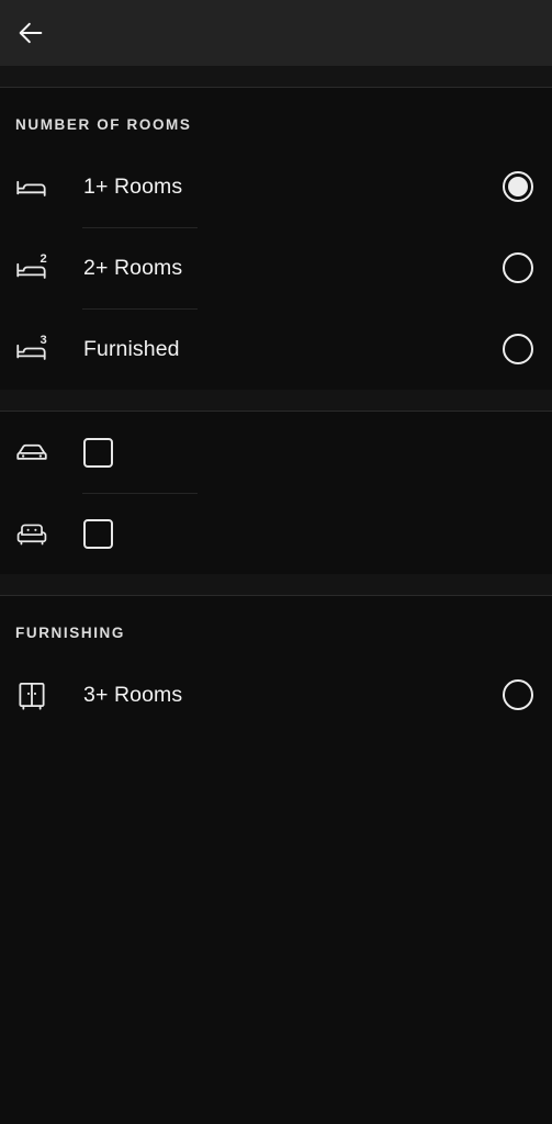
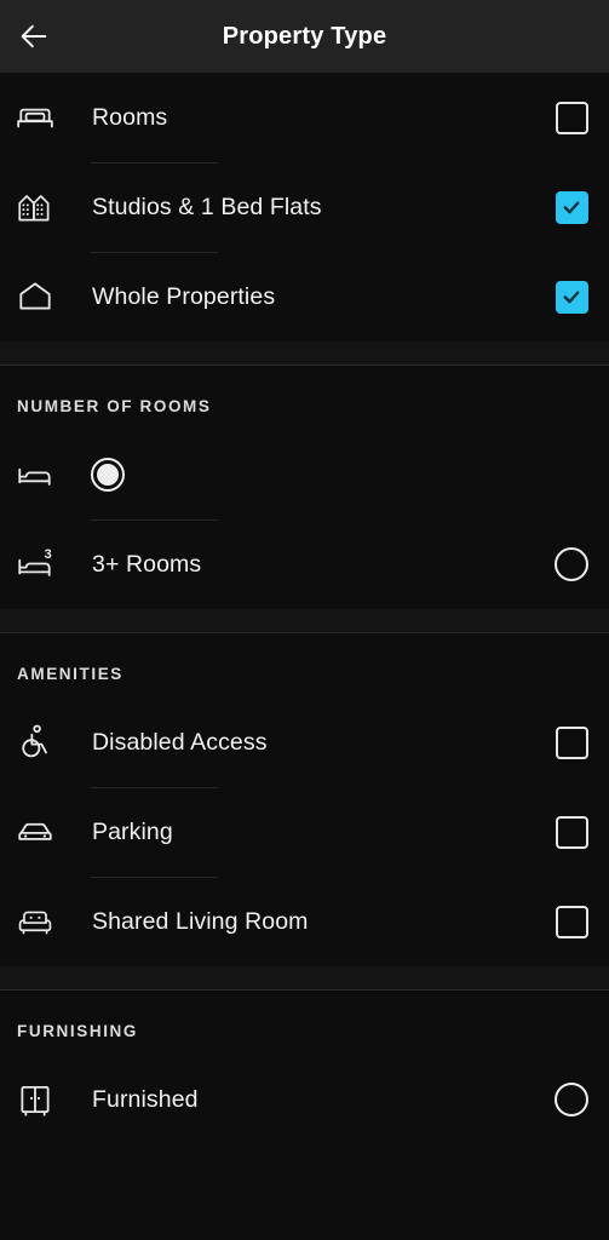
+ Property Type
+ Rooms
+ Studios & 1 Bed Flats
+ Whole Properties
  NUMBER OF ROOMS
- 1+ Rooms
- 2
- 2+ Rooms
  3
- Furnished
+ 3+ Rooms
+ AMENITIES
+ Disabled Access
+ Parking
+ Shared Living Room
  FURNISHING
- 3+ Rooms
+ Furnished
